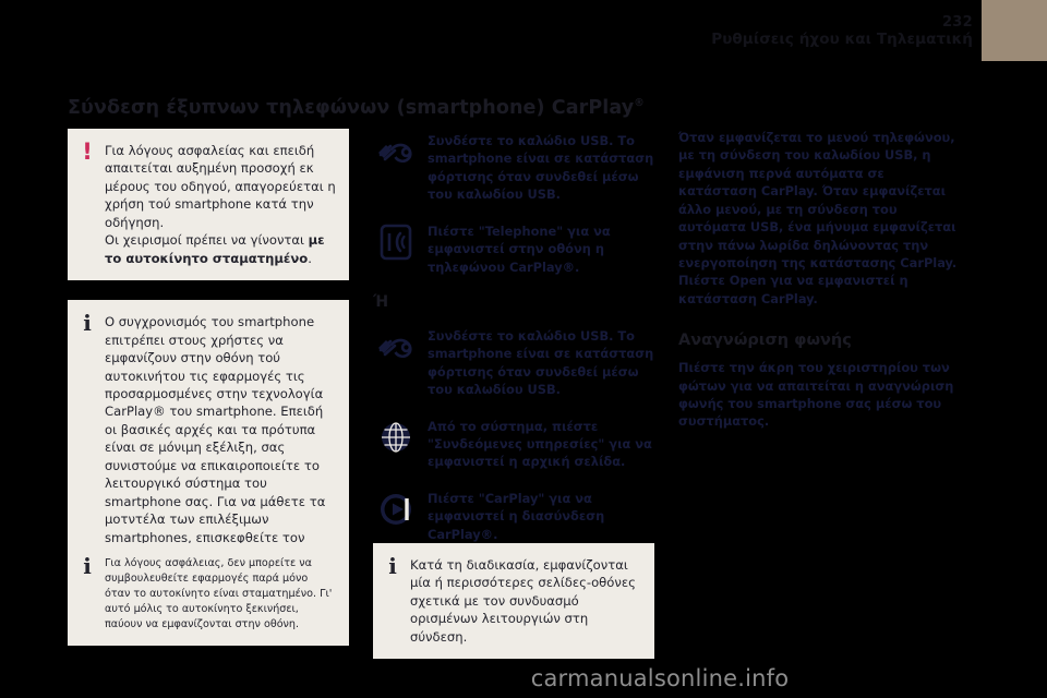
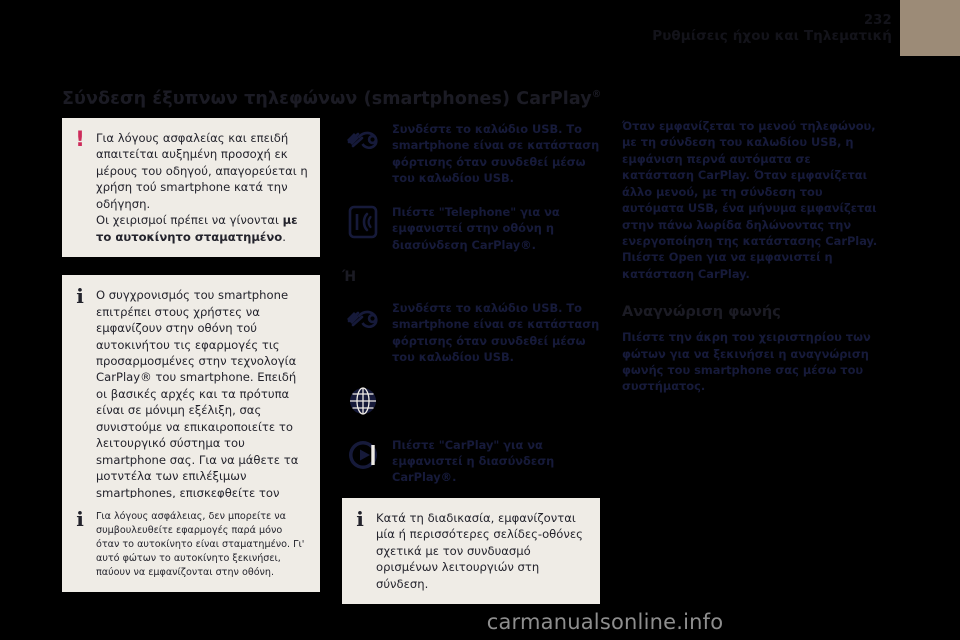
  232
  Ρυθμίσεις ήχου και Τηλεματική
- Σύνδεση έξυπνων τηλεφώνων (smartphone) CarPlay®
+ Σύνδεση έξυπνων τηλεφώνων (smartphones) CarPlay®
  !
  Για λόγους ασφαλείας και επειδή απαιτείται αυξημένη προσοχή εκ μέρους του οδηγού, απαγορεύεται η χρήση τού smartphone κατά την οδήγηση.
  Οι χειρισμοί πρέπει να γίνονται με το αυτοκίνητο σταματημένο.
  i
  Ο συγχρονισμός του smartphone επιτρέπει στους χρήστες να εμφανίζουν στην οθόνη τού αυτοκινήτου τις εφαρμογές τις προσαρμοσμένες στην τεχνολογία CarPlay® του smartphone. Επειδή οι βασικές αρχές και τα πρότυπα είναι σε μόνιμη εξέλιξη, σας συνιστούμε να επικαιροποιείτε το λειτουργικό σύστημα του smartphone σας. Για να μάθετε τα μοτντέλα των επιλέξιμων smartphones, επισκεφθείτε τον
  Συνδέστε το καλώδιο USB. Το smartphone είναι σε κατάσταση φόρτισης όταν συνδεθεί μέσω του καλωδίου USB.
- Πιέστε "Telephone" για να εμφανιστεί στην οθόνη η τηλεφώνου CarPlay®.
+ Πιέστε "Telephone" για να εμφανιστεί στην οθόνη η διασύνδεση CarPlay®.
  Ή
  Συνδέστε το καλώδιο USB. Το smartphone είναι σε κατάσταση φόρτισης όταν συνδεθεί μέσω του καλωδίου USB.
- Από το σύστημα, πιέστε "Συνδεόμενες υπηρεσίες" για να εμφανιστεί η αρχική σελίδα.
  Πιέστε "CarPlay" για να εμφανιστεί η διασύνδεση CarPlay®.
  Όταν εμφανίζεται το μενού τηλεφώνου, με τη σύνδεση του καλωδίου USB, η εμφάνιση περνά αυτόματα σε κατάσταση CarPlay. Όταν εμφανίζεται άλλο μενού, με τη σύνδεση του αυτόματα USB, ένα μήνυμα εμφανίζεται στην πάνω λωρίδα δηλώνοντας την ενεργοποίηση της κατάστασης CarPlay. Πιέστε Open για να εμφανιστεί η κατάσταση CarPlay.
  Αναγνώριση φωνής
- Πιέστε την άκρη του χειριστηρίου των φώτων για να απαιτείται η αναγνώριση φωνής του smartphone σας μέσω του συστήματος.
+ Πιέστε την άκρη του χειριστηρίου των φώτων για να ξεκινήσει η αναγνώριση φωνής του smartphone σας μέσω του συστήματος.
  i
- Για λόγους ασφάλειας, δεν μπορείτε να συμβουλευθείτε εφαρμογές παρά μόνο όταν το αυτοκίνητο είναι σταματημένο. Γι' αυτό μόλις το αυτοκίνητο ξεκινήσει, παύουν να εμφανίζονται στην οθόνη.
+ Για λόγους ασφάλειας, δεν μπορείτε να συμβουλευθείτε εφαρμογές παρά μόνο όταν το αυτοκίνητο είναι σταματημένο. Γι' αυτό φώτων το αυτοκίνητο ξεκινήσει, παύουν να εμφανίζονται στην οθόνη.
  i
  Κατά τη διαδικασία, εμφανίζονται μία ή περισσότερες σελίδες-οθόνες σχετικά με τον συνδυασμό ορισμένων λειτουργιών στη σύνδεση.
  carmanualsonline.info
